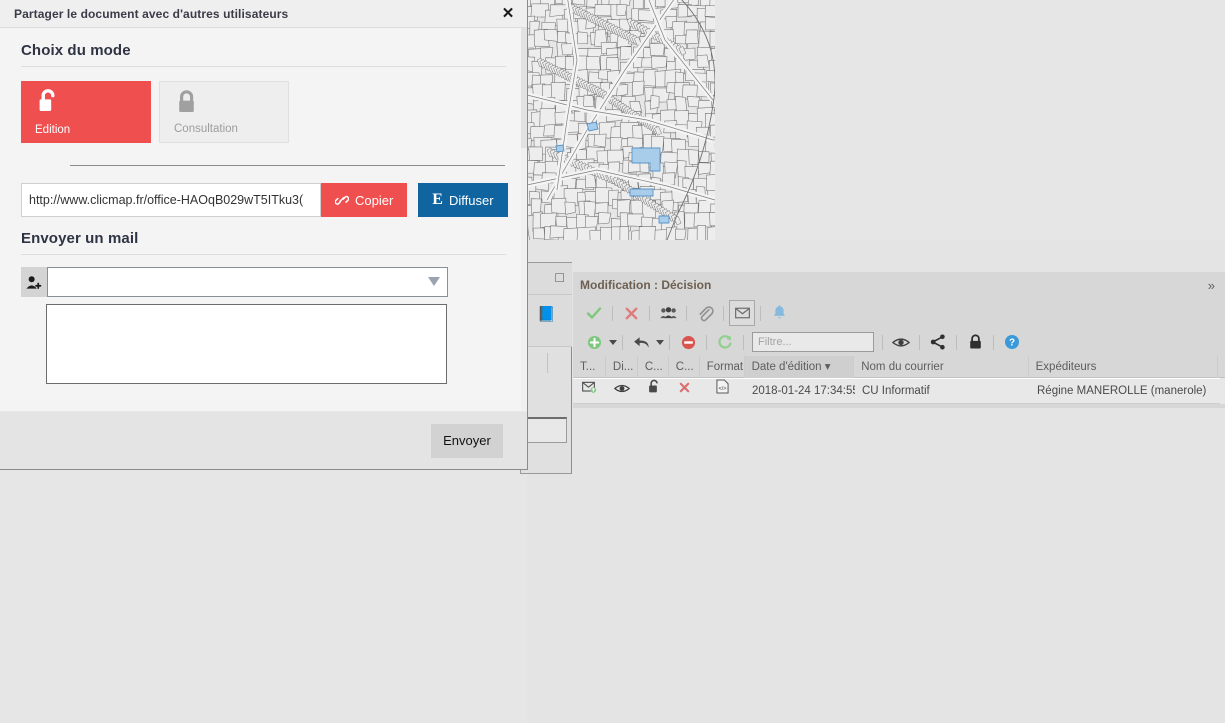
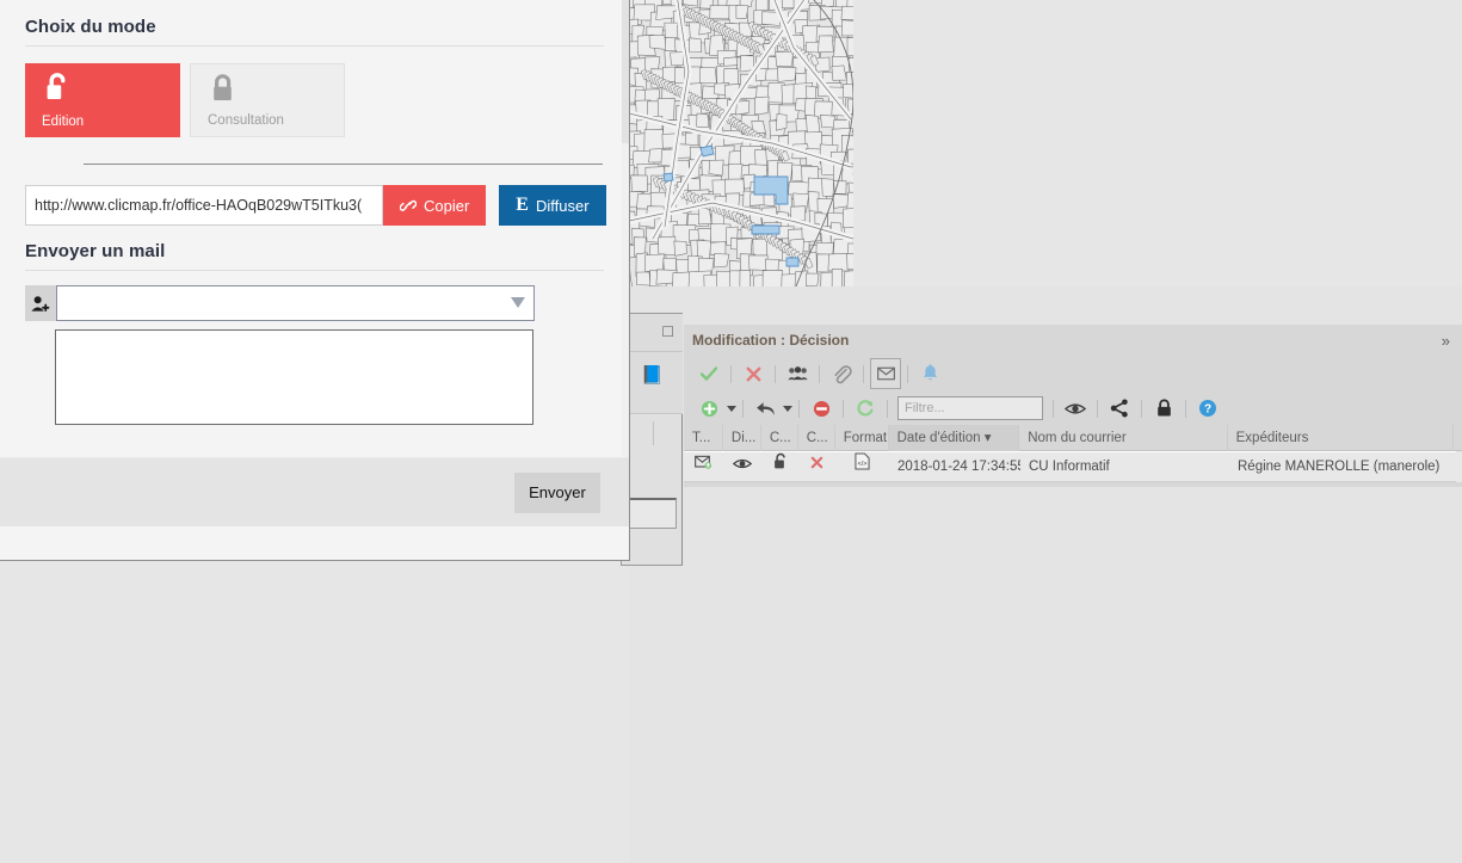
  ☐
  📘
  Modification : Décision
  »
  Filtre...
  ?
  T...
  Di...
  C...
  C...
  Format
  Date d'édition ▾
  Nom du courrier
  Expéditeurs
  2018-01-24 17:34:5
  CU Informatif
  Régine MANEROLLE (manerole)
- Partager le document avec d'autres utilisateurs
- ✕
  Choix du mode
  Edition
  Consultation
  http://www.clicmap.fr/office-HAOqB029wT5ITku3(
  Copier
  E
  Diffuser
  Envoyer un mail
  Envoyer
